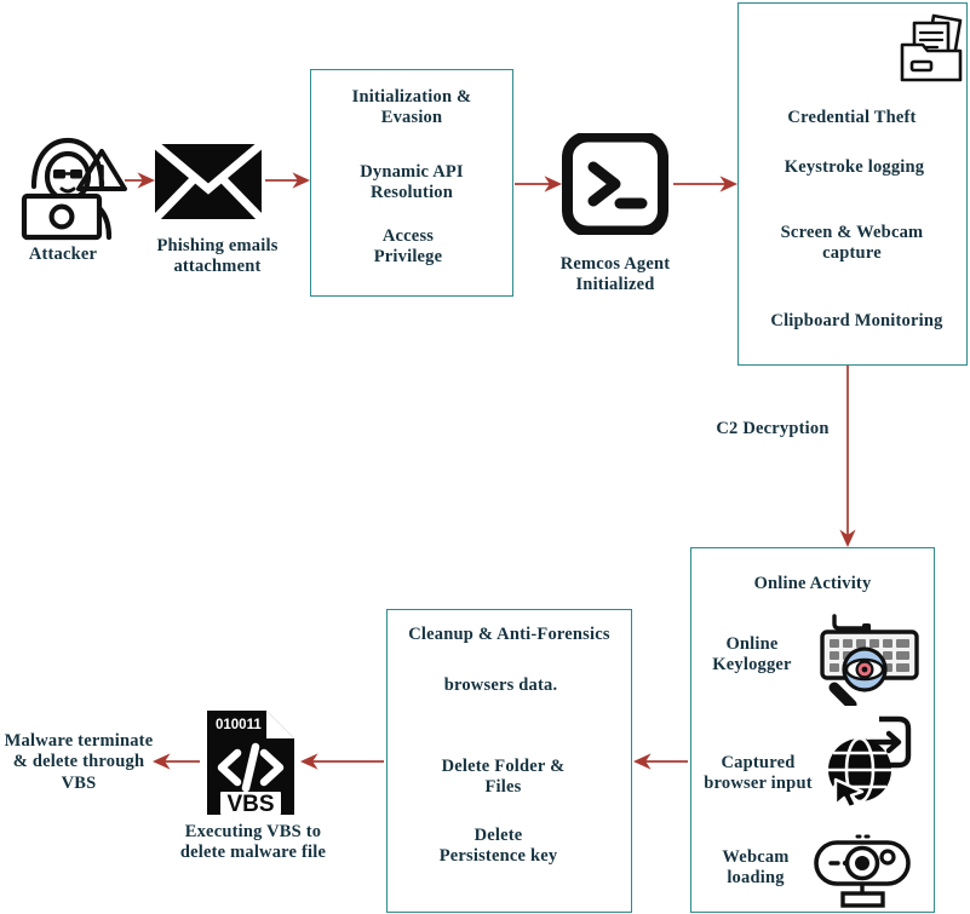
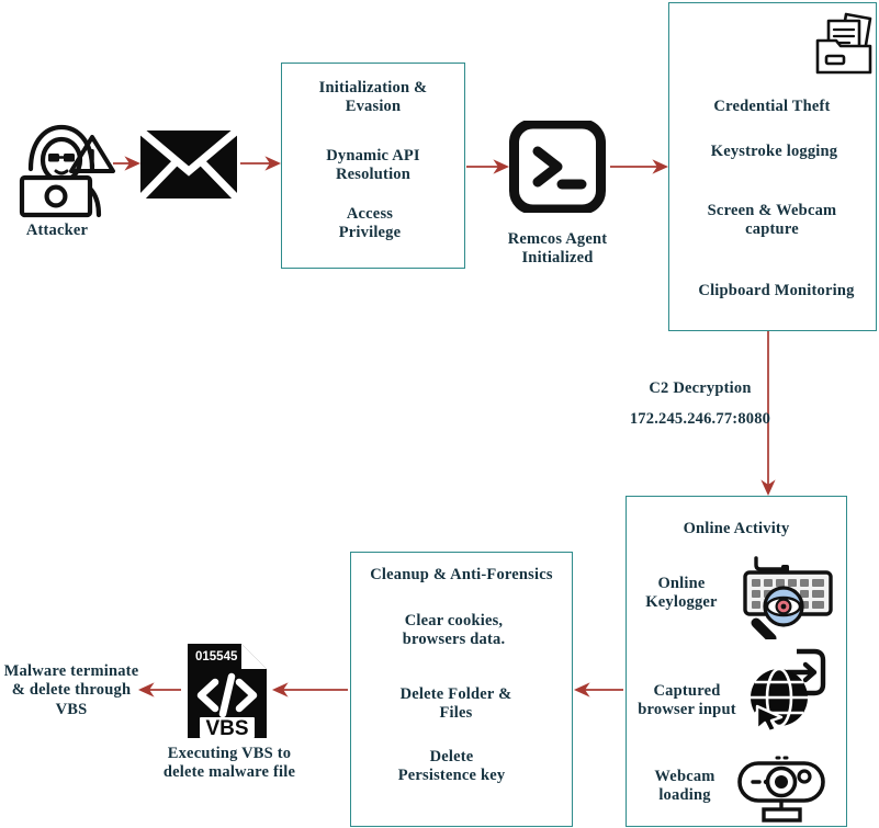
  Attacker
- Phishing emails
- attachment
  Initialization &
  Evasion
  Dynamic API
  Resolution
  Access
  Privilege
  Remcos Agent
  Initialized
  Credential Theft
  Keystroke logging
  Screen & Webcam
  capture
  Clipboard Monitoring
  C2 Decryption
+ 172.245.246.77:8080
  Online Activity
  Online
  Keylogger
  Captured
  browser input
  Webcam
  loading
  Cleanup & Anti-Forensics
+ Clear cookies,
  browsers data.
  Delete Folder &
  Files
  Delete
  Persistence key
- 010011
+ 015545
  VBS
  Executing VBS to
  delete malware file
  Malware terminate
  & delete through
  VBS
